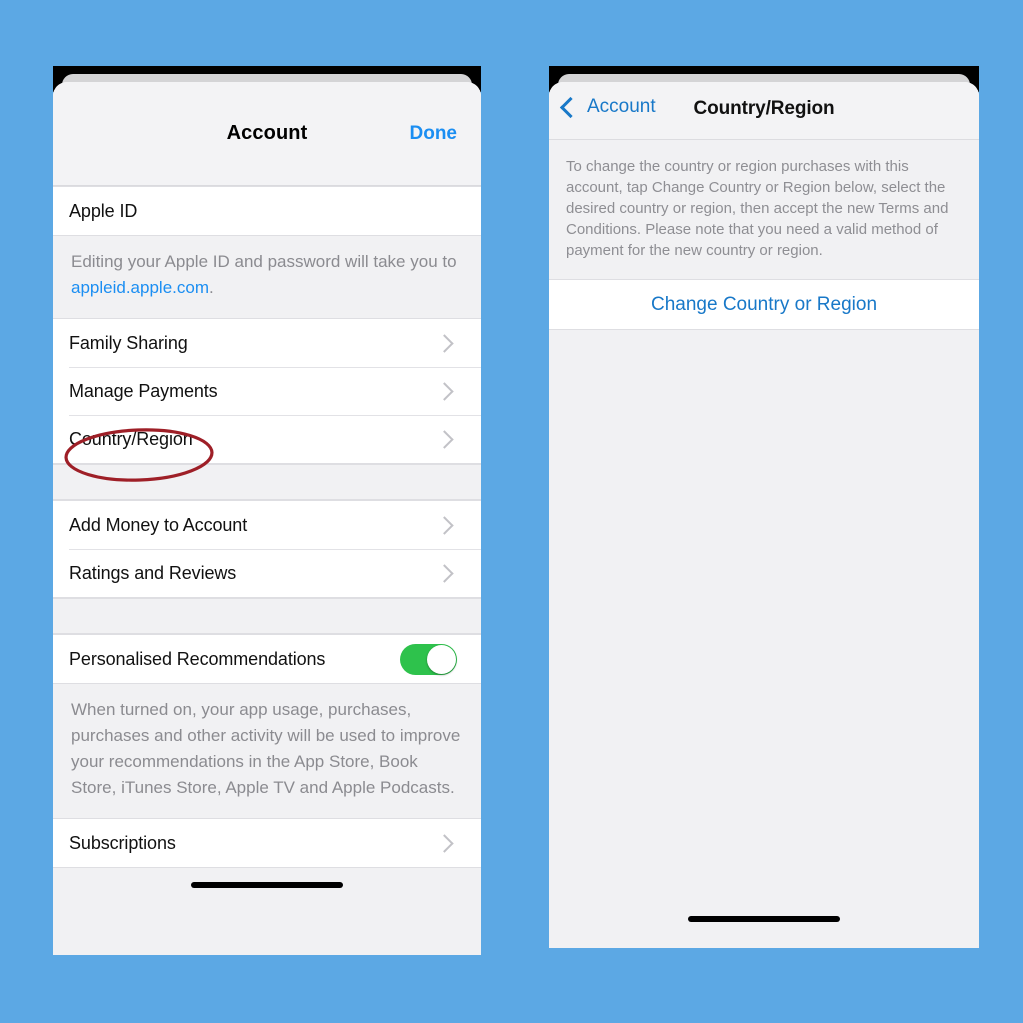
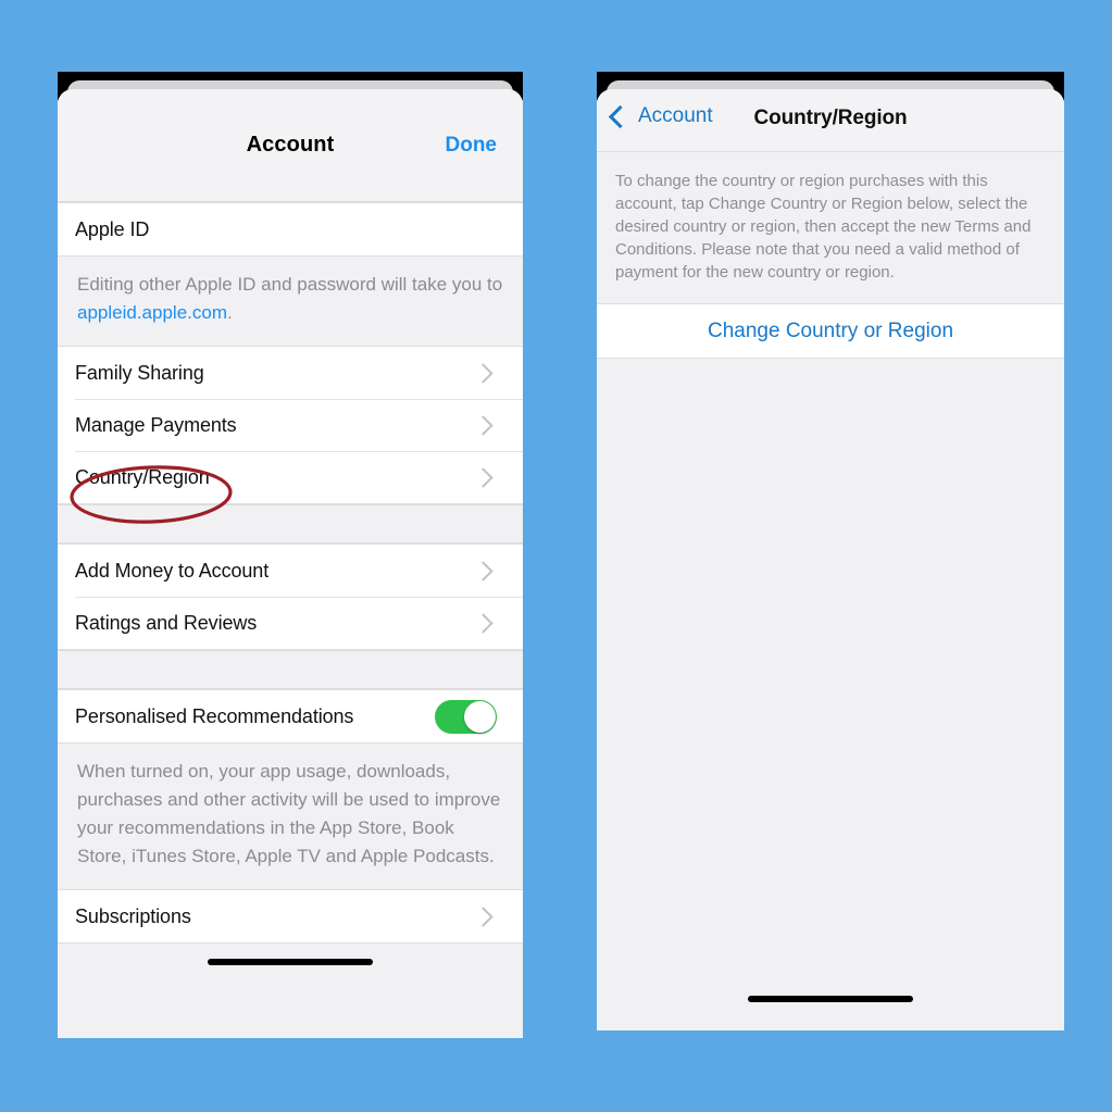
  Account
  Done
  Apple ID
- Editing your Apple ID and password will take you to appleid.apple.com.
+ Editing other Apple ID and password will take you to appleid.apple.com.
  Family Sharing
  Manage Payments
  Cuntry/Region
  Add Money to Account
  Ratings and Reviews
  Personalised Recommendations
- When turned on, your app usage, purchases, purchases and other activity will be used to improve your recommendations in the App Store, Book Store, iTunes Store, Apple TV and Apple Podcasts.
+ When turned on, your app usage, downloads, purchases and other activity will be used to improve your recommendations in the App Store, Book Store, iTunes Store, Apple TV and Apple Podcasts.
  Subscriptions
  Account
  Country/Region
  To change the country or region purchases with this account, tap Change Country or Region below, select the desired country or region, then accept the new Terms and Conditions. Please note that you need a valid method of payment for the new country or region.
  Change Country or Region
